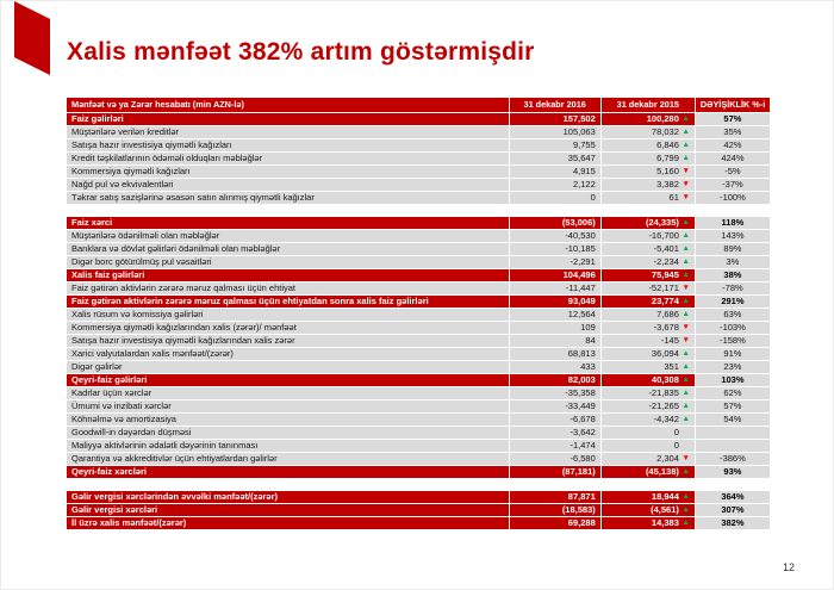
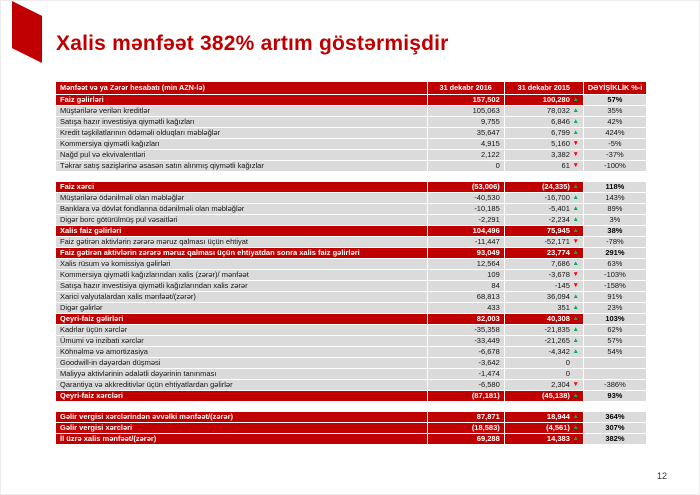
  Xalis mənfəət 382% artım göstərmişdir
  Mənfəət və ya Zərər hesabatı (min AZN-lə)	31 dekabr 2016	31 dekabr 2015	DƏYİŞİKLİK %-i
  Faiz gəlirləri	157,502	100,280	57%
  Müştərilərə verilən kreditlər	105,063	78,032	35%
  Satışa hazır investisiya qiymətli kağızları	9,755	6,846	42%
  Kredit təşkilatlarının ödəməli olduqları məbləğlər	35,647	6,799	424%
  Kommersiya qiymətli kağızları	4,915	5,160	-5%
  Nağd pul və ekvivalentləri	2,122	3,382	-37%
  Təkrar satış sazişlərinə əsasən satın alınmış qiymətli kağızlar	0	61	-100%
  Faiz xərci	(53,006)	(24,335)	118%
  Müştərilərə ödənilməli olan məbləğlər	-40,530	-16,700	143%
- Banklara və dövlət gəlirləri ödənilməli olan məbləğlər	-10,185	-5,401	89%
+ Banklara və dövlət fondlarına ödənilməli olan məbləğlər	-10,185	-5,401	89%
  Digər borc götürülmüş pul vəsaitləri	-2,291	-2,234	3%
  Xalis faiz gəlirləri	104,496	75,945	38%
  Faiz gətirən aktivlərin zərərə məruz qalması üçün ehtiyat	-11,447	-52,171	-78%
  Faiz gətirən aktivlərin zərərə məruz qalması üçün ehtiyatdan sonra xalis faiz gəlirləri	93,049	23,774	291%
  Xalis rüsum və komissiya gəlirləri	12,564	7,686	63%
  Kommersiya qiymətli kağızlarından xalis (zərər)/ mənfəət	109	-3,678	-103%
  Satışa hazır investisiya qiymətli kağızlarından xalis zərər	84	-145	-158%
  Xarici valyutalardan xalis mənfəət/(zərər)	68,813	36,094	91%
  Digər gəlirlər	433	351	23%
  Qeyri-faiz gəlirləri	82,003	40,308	103%
  Kadrlar üçün xərclər	-35,358	-21,835	62%
  Ümumi və inzibati xərclər	-33,449	-21,265	57%
  Köhnəlmə və amortizasiya	-6,678	-4,342	54%
  Goodwill-in dəyərdən düşməsi	-3,642	0
  Maliyyə aktivlərinin ədalətli dəyərinin tanınması	-1,474	0
  Qarantiya və akkreditivlər üçün ehtiyatlardan gəlirlər	-6,580	2,304	-386%
  Qeyri-faiz xərcləri	(87,181)	(45,138)	93%
  Gəlir vergisi xərclərindən əvvəlki mənfəət/(zərər)	87,871	18,944	364%
  Gəlir vergisi xərcləri	(18,583)	(4,561)	307%
  İl üzrə xalis mənfəət/(zərər)	69,288	14,383	382%
  12
